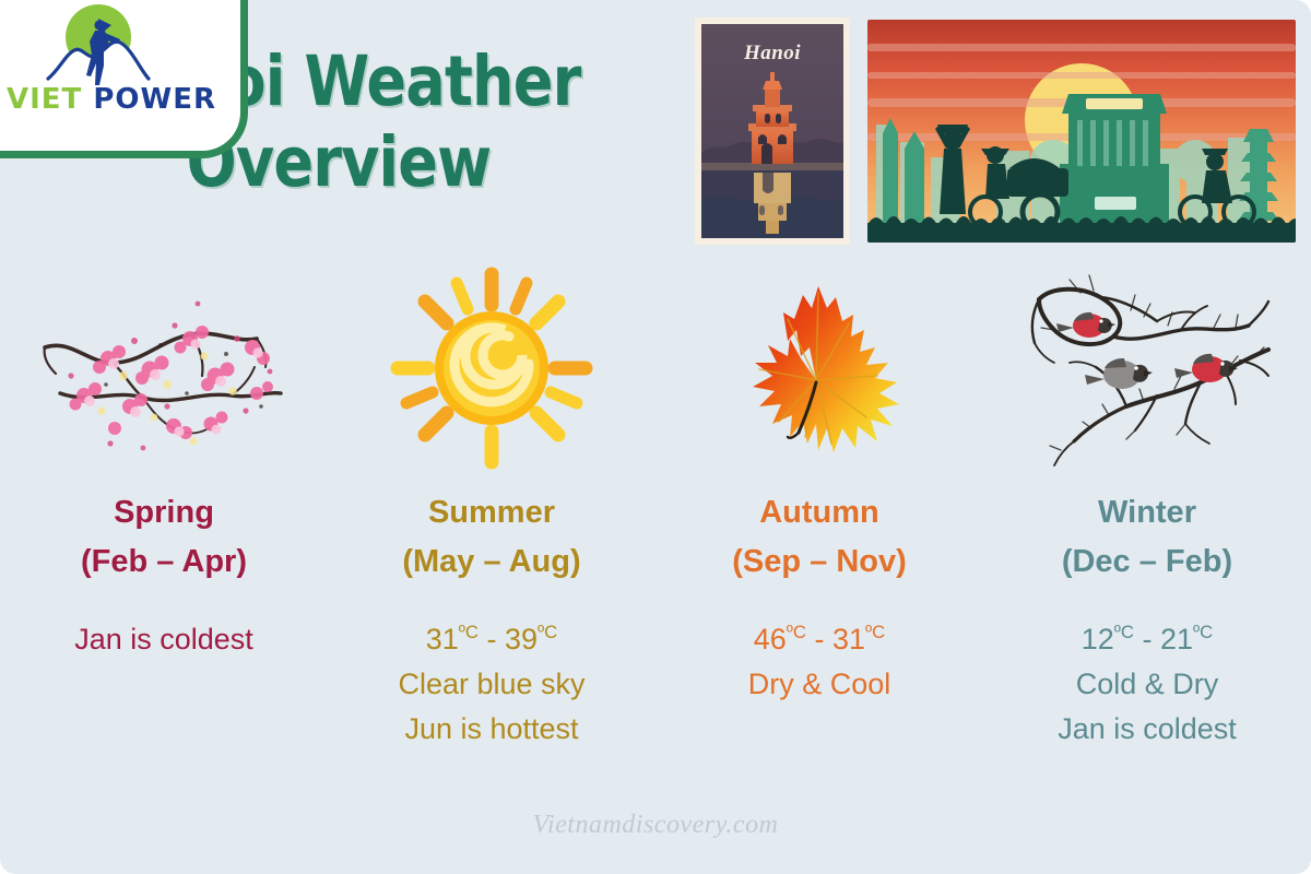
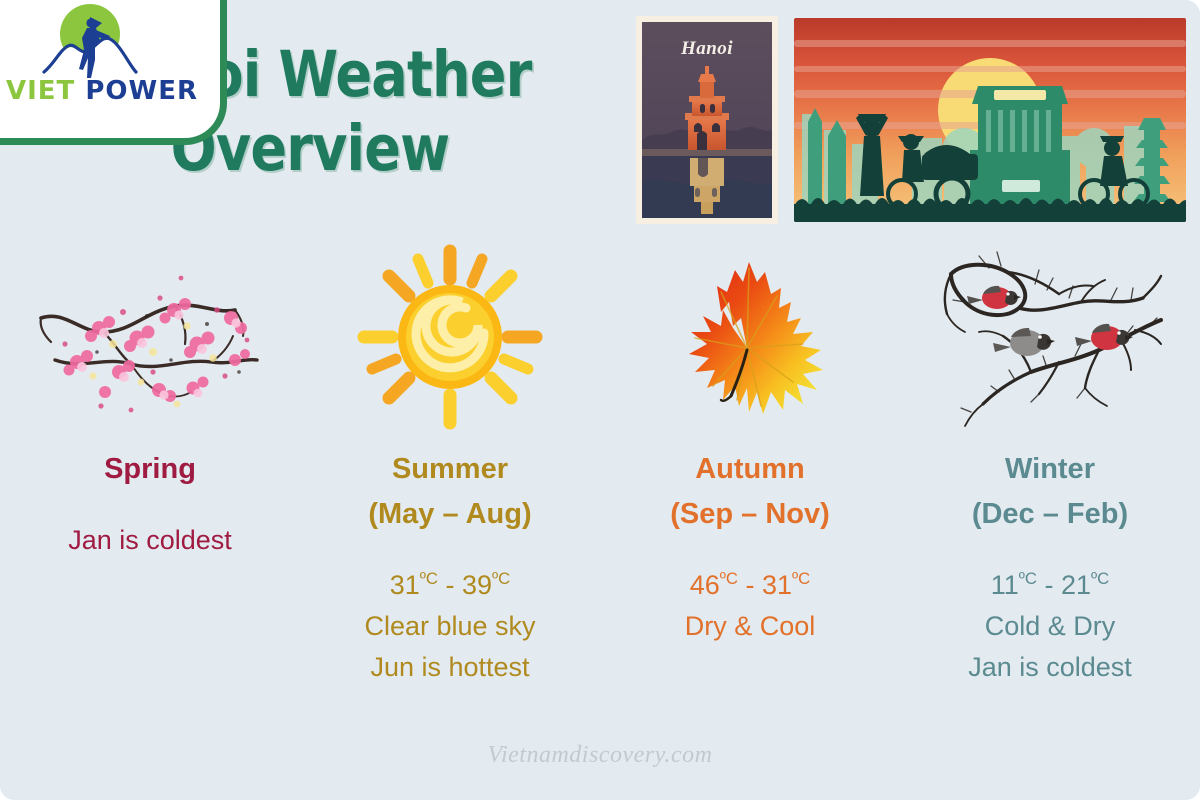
  Overview
  VIET POWER
  Hanoi
  Spring
- (Feb – Apr)
  Jan is coldest
  Summer
  (May – Aug)
  31ºC - 39ºC
  Clear blue sky
  Jun is hottest
  Autumn
  (Sep – Nov)
  46ºC - 31ºC
  Dry & Cool
  Winter
  (Dec – Feb)
- 12ºC - 21ºC
+ 11ºC - 21ºC
  Cold & Dry
  Jan is coldest
  Vietnamdiscovery.com
